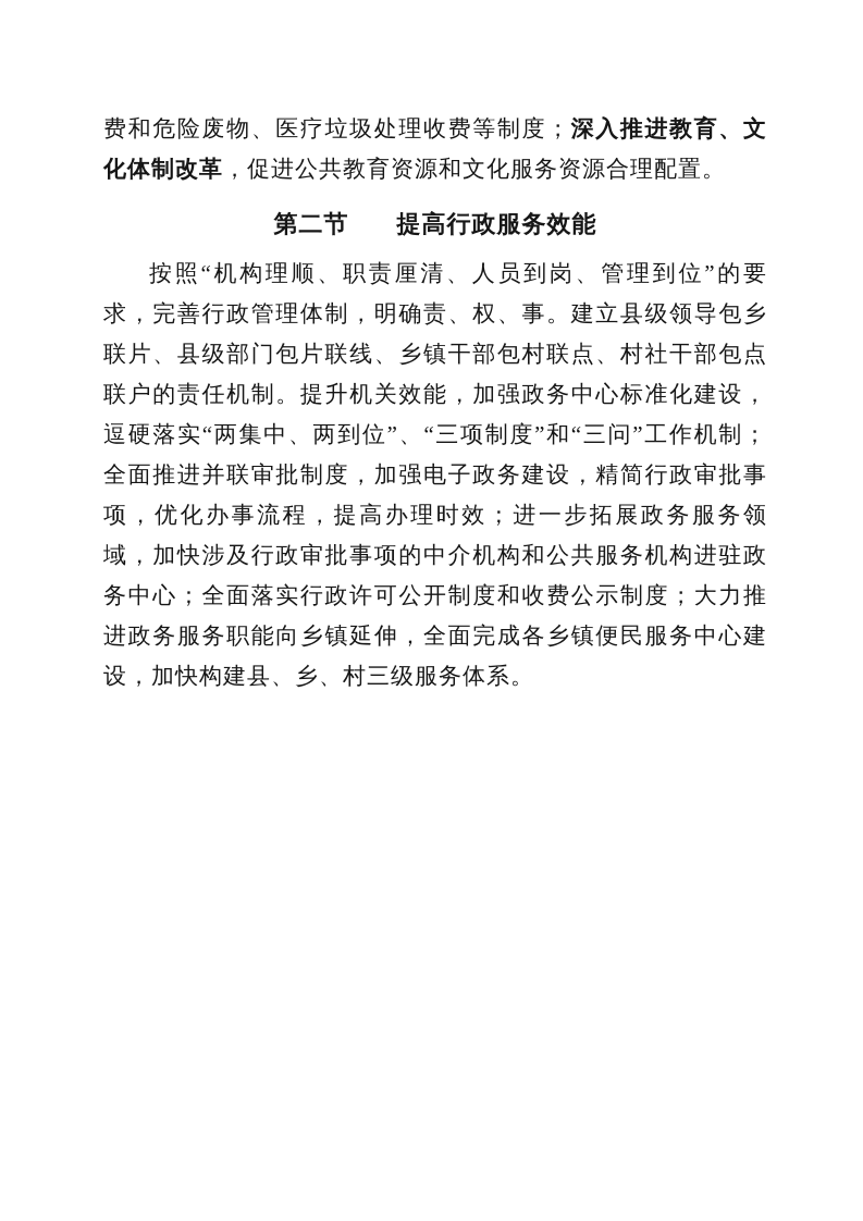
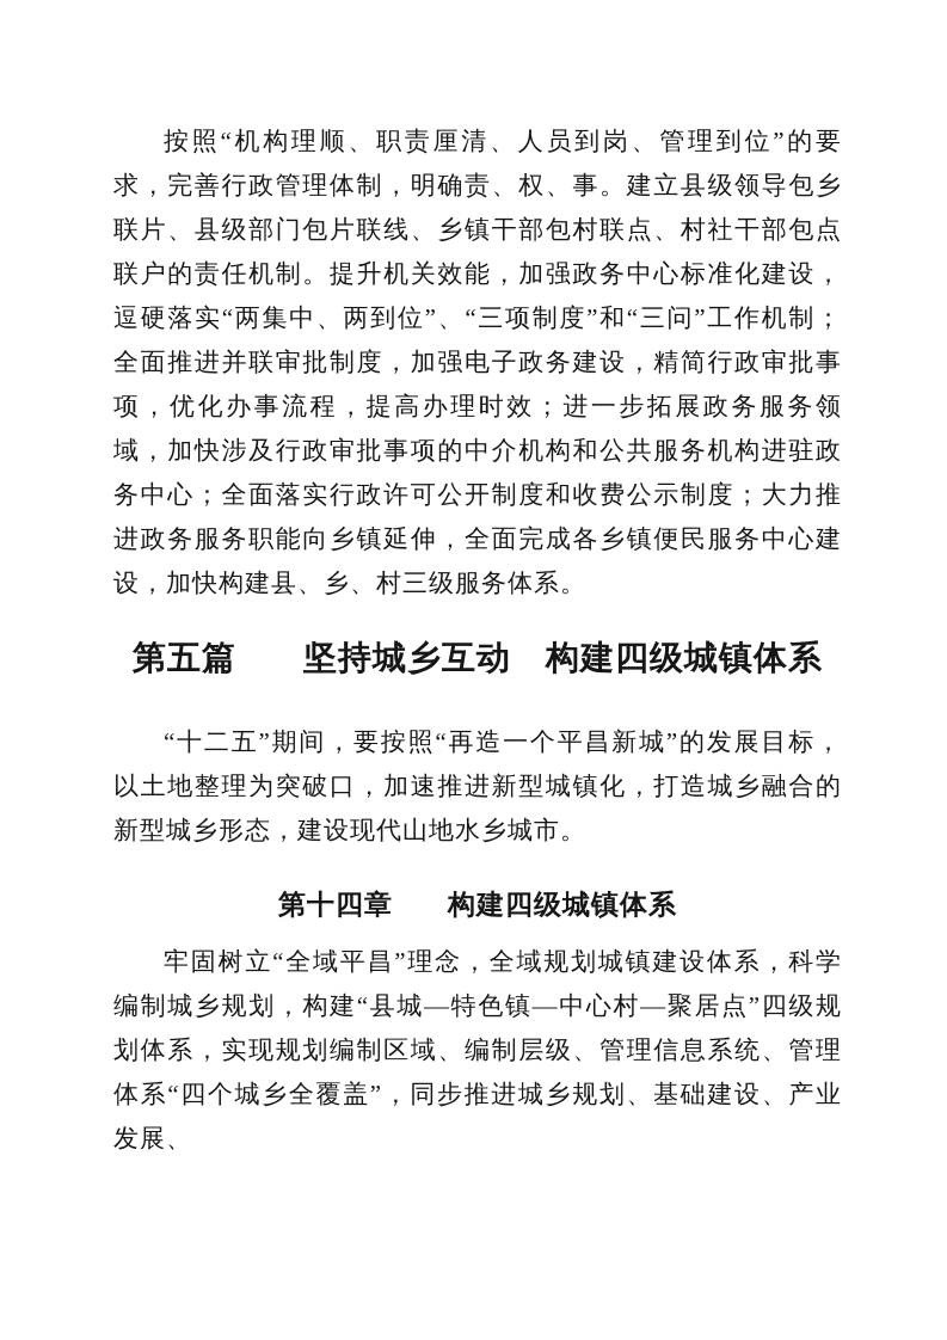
- 费和危险废物、医疗垃圾处理收费等制度；深入推进教育、文化体制改革，促进公共教育资源和文化服务资源合理配置。
- 第二节 提高行政服务效能
  按照“机构理顺、职责厘清、人员到岗、管理到位”的要求，完善行政管理体制，明确责、权、事。建立县级领导包乡联片、县级部门包片联线、乡镇干部包村联点、村社干部包点联户的责任机制。提升机关效能，加强政务中心标准化建设，逗硬落实“两集中、两到位”、“三项制度”和“三问”工作机制；全面推进并联审批制度，加强电子政务建设，精简行政审批事项，优化办事流程，提高办理时效；进一步拓展政务服务领域，加快涉及行政审批事项的中介机构和公共服务机构进驻政务中心；全面落实行政许可公开制度和收费公示制度；大力推进政务服务职能向乡镇延伸，全面完成各乡镇便民服务中心建设，加快构建县、乡、村三级服务体系。
+ 第五篇 坚持城乡互动 构建四级城镇体系
+ “十二五”期间，要按照“再造一个平昌新城”的发展目标，以土地整理为突破口，加速推进新型城镇化，打造城乡融合的新型城乡形态，建设现代山地水乡城市。
+ 第十四章 构建四级城镇体系
+ 牢固树立“全域平昌”理念，全域规划城镇建设体系，科学编制城乡规划，构建“县城—特色镇—中心村—聚居点”四级规划体系，实现规划编制区域、编制层级、管理信息系统、管理体系“四个城乡全覆盖”，同步推进城乡规划、基础建设、产业发展、
